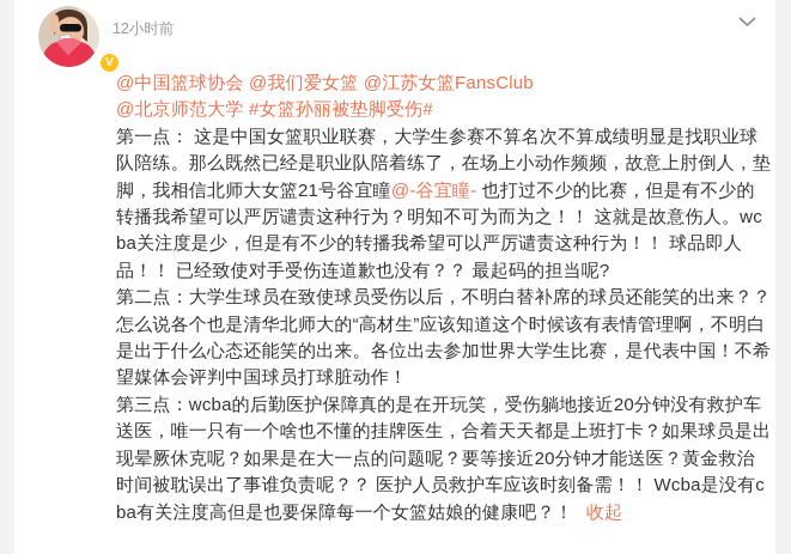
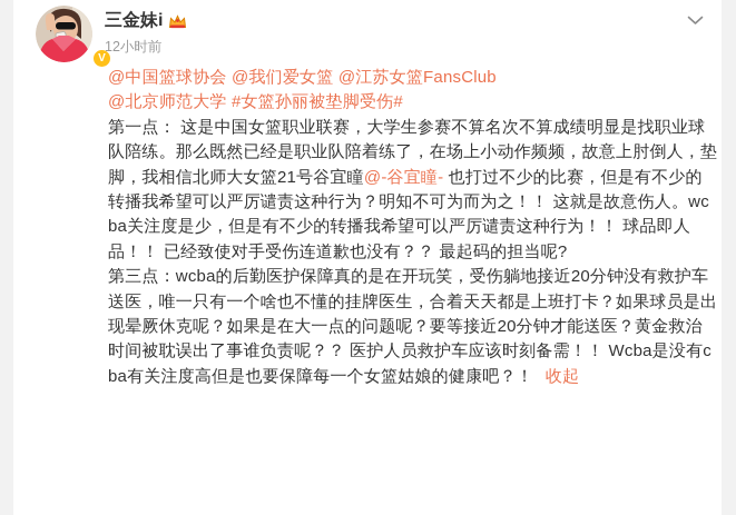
  V
+ 三金妹i
  12小时前
  @中国篮球协会 @我们爱女篮 @江苏女篮FansClub
  @北京师范大学 #女篮孙丽被垫脚受伤#
  第一点： 这是中国女篮职业联赛，大学生参赛不算名次不算成绩明显是找职业球队陪练。那么既然已经是职业队陪着练了，在场上小动作频频，故意上肘倒人，垫脚，我相信北师大女篮21号谷宜瞳@-谷宜瞳- 也打过不少的比赛，但是有不少的转播我希望可以严厉谴责这种行为？明知不可为而为之！！ 这就是故意伤人。wcba关注度是少，但是有不少的转播我希望可以严厉谴责这种行为！！ 球品即人品！！ 已经致使对手受伤连道歉也没有？？ 最起码的担当呢?
- 第二点：大学生球员在致使球员受伤以后，不明白替补席的球员还能笑的出来？？ 怎么说各个也是清华北师大的“高材生”应该知道这个时候该有表情管理啊，不明白是出于什么心态还能笑的出来。各位出去参加世界大学生比赛，是代表中国！不希望媒体会评判中国球员打球脏动作！
  第三点：wcba的后勤医护保障真的是在开玩笑，受伤躺地接近20分钟没有救护车送医，唯一只有一个啥也不懂的挂牌医生，合着天天都是上班打卡？如果球员是出现晕厥休克呢？如果是在大一点的问题呢？要等接近20分钟才能送医？黄金救治时间被耽误出了事谁负责呢？？ 医护人员救护车应该时刻备需！！ Wcba是没有cba有关注度高但是也要保障每一个女篮姑娘的健康吧？！ 收起
